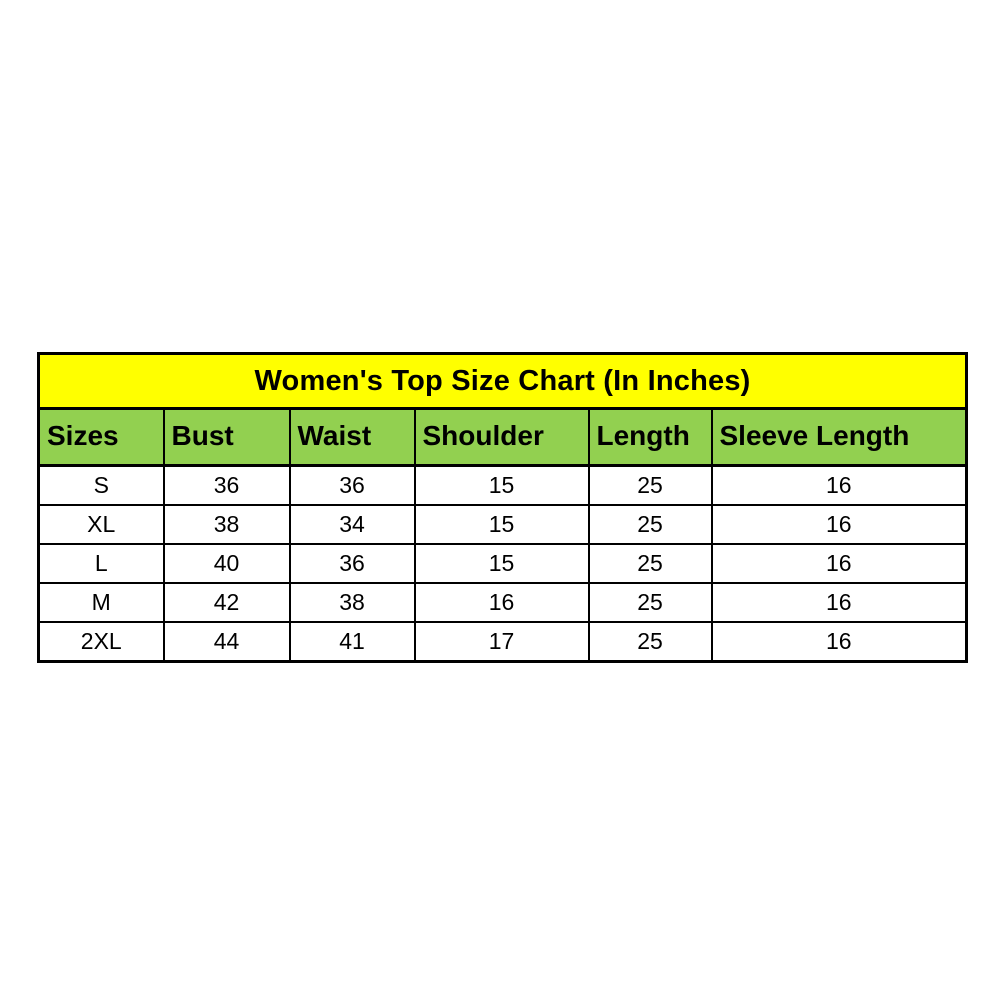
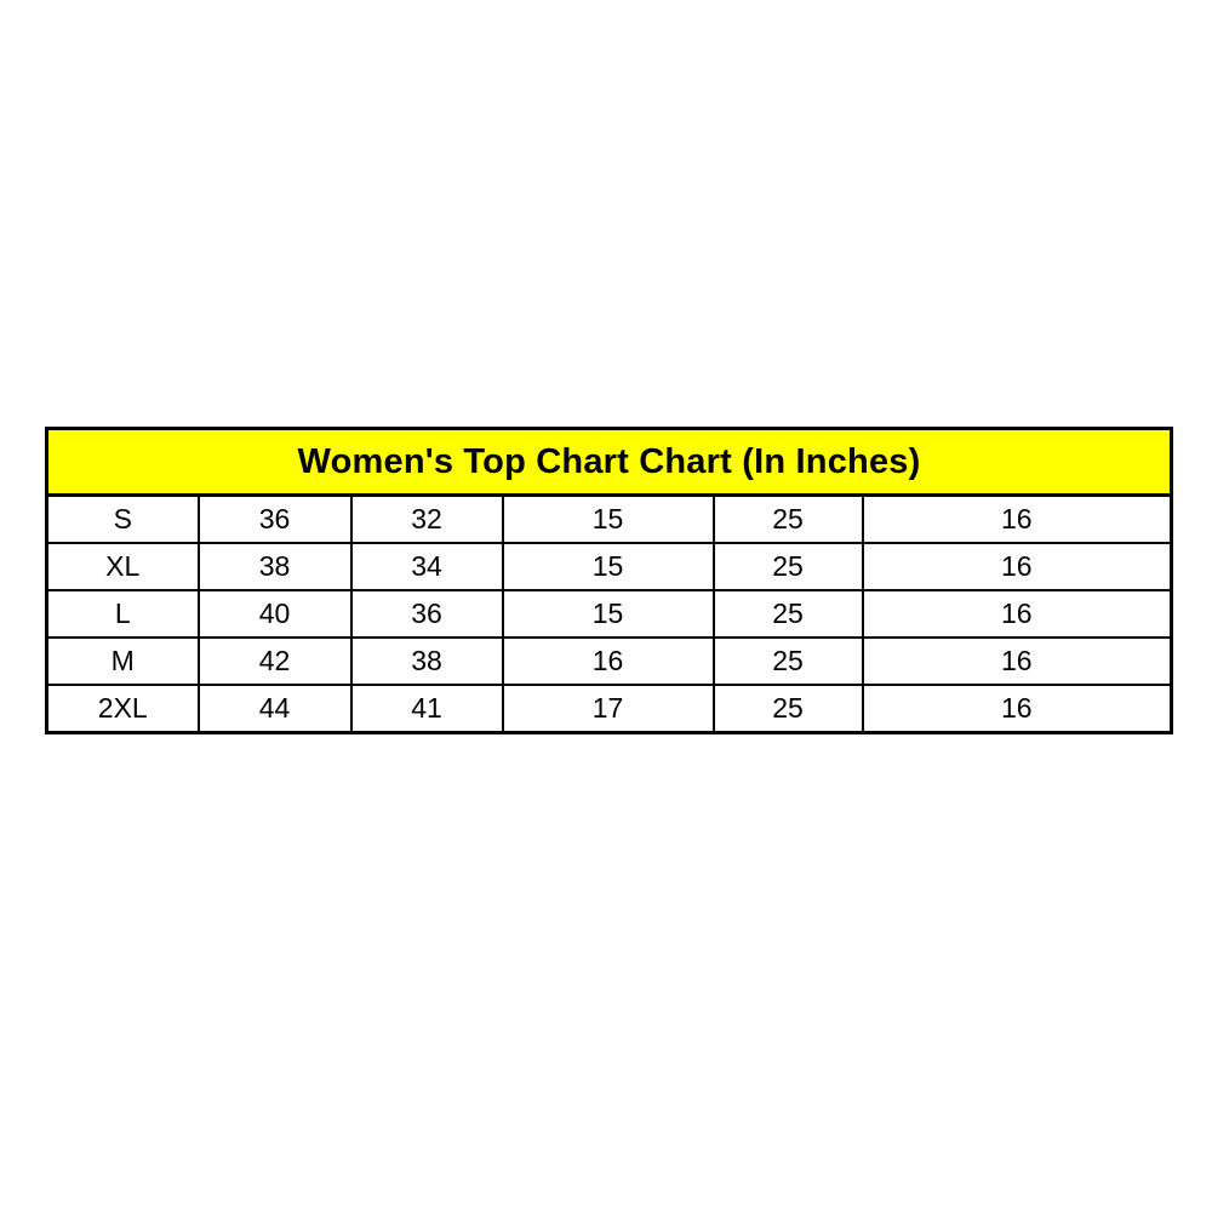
- Women's Top Size Chart (In Inches)
+ Women's Top Chart Chart (In Inches)
- Sizes	Bust	Waist	Shoulder	Length	Sleeve Length
- S	36	36	15	25	16
+ S	36	32	15	25	16
  XL	38	34	15	25	16
  L	40	36	15	25	16
  M	42	38	16	25	16
  2XL	44	41	17	25	16
